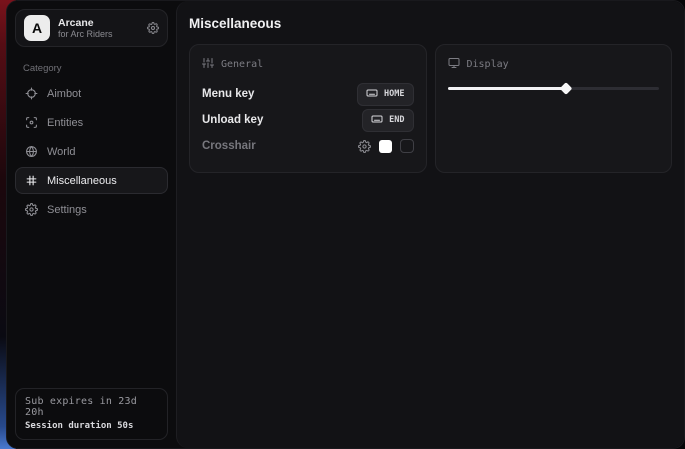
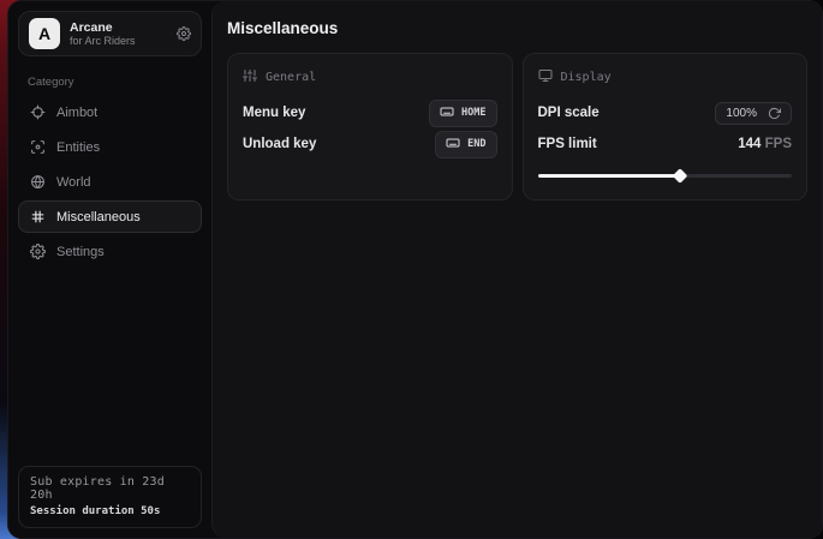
  A
  Arcane
  for Arc Riders
  Category
  Aimbot
  Entities
  World
  Miscellaneous
  Settings
  Sub expires in 23d 20h
  Session duration 50s
  Miscellaneous
  General
  Menu key
  HOME
  Unload key
  END
- Crosshair
  Display
+ DPI scale
+ 100%
+ FPS limit
+ 144 FPS
